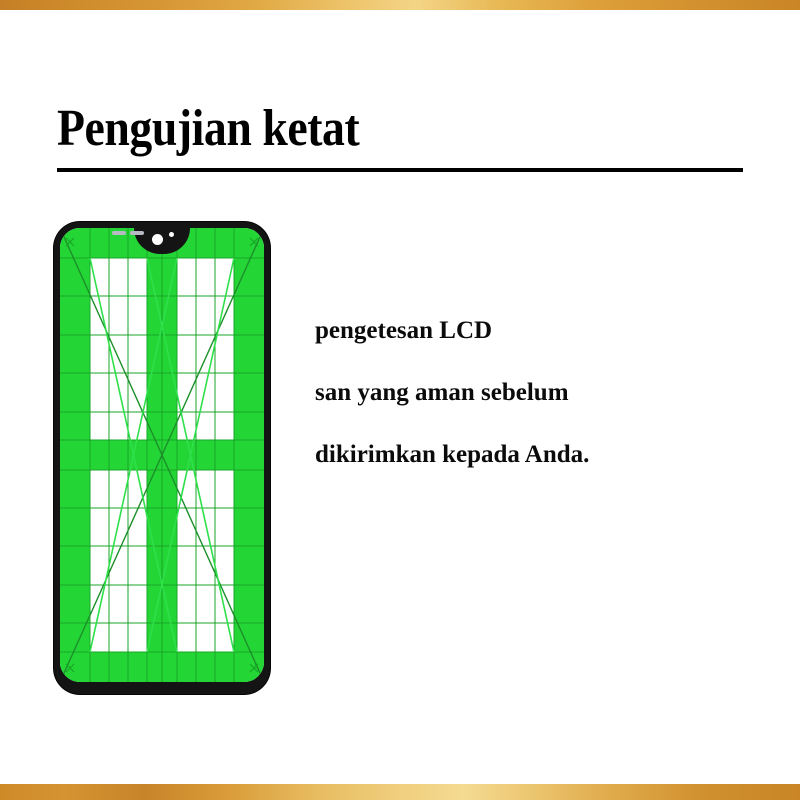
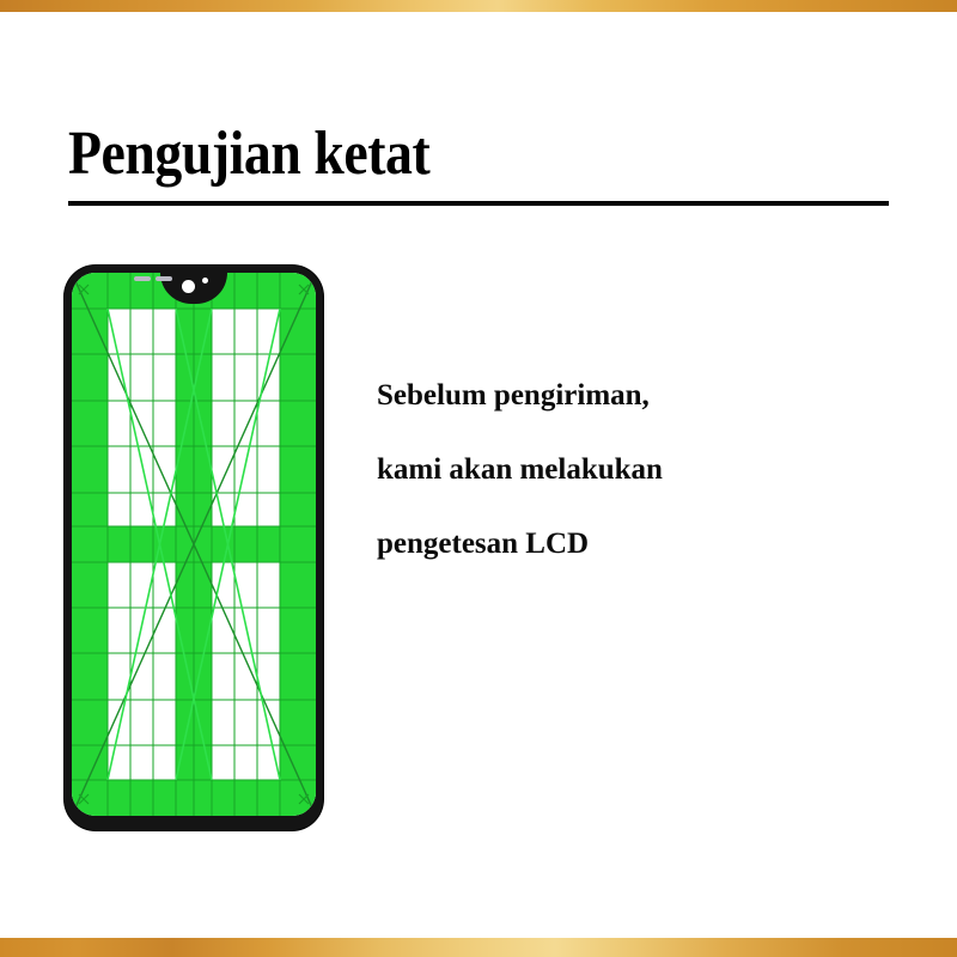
  Pengujian ketat
+ Sebelum pengiriman,
+ kami akan melakukan
  pengetesan LCD
- san yang aman sebelum
- dikirimkan kepada Anda.
